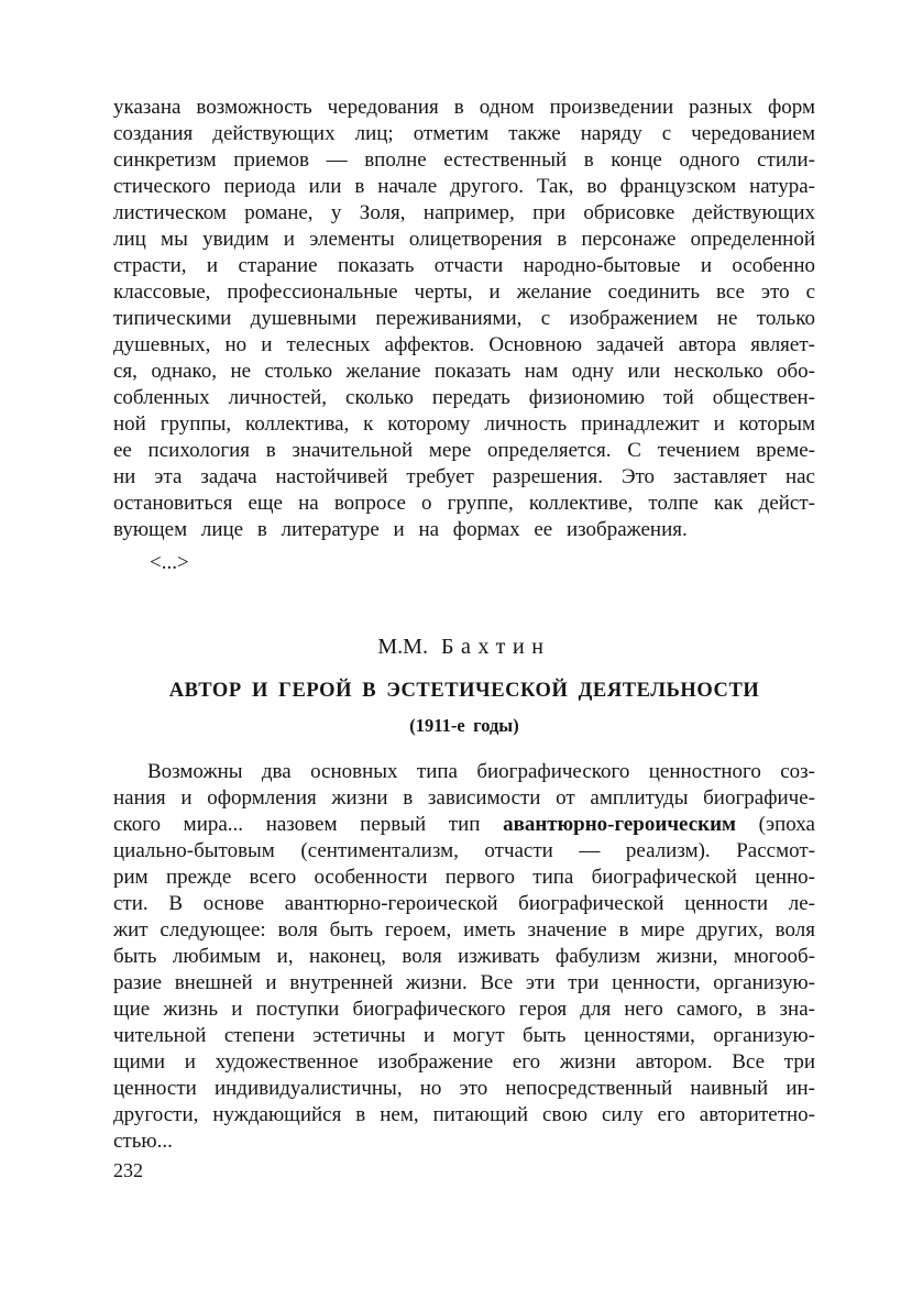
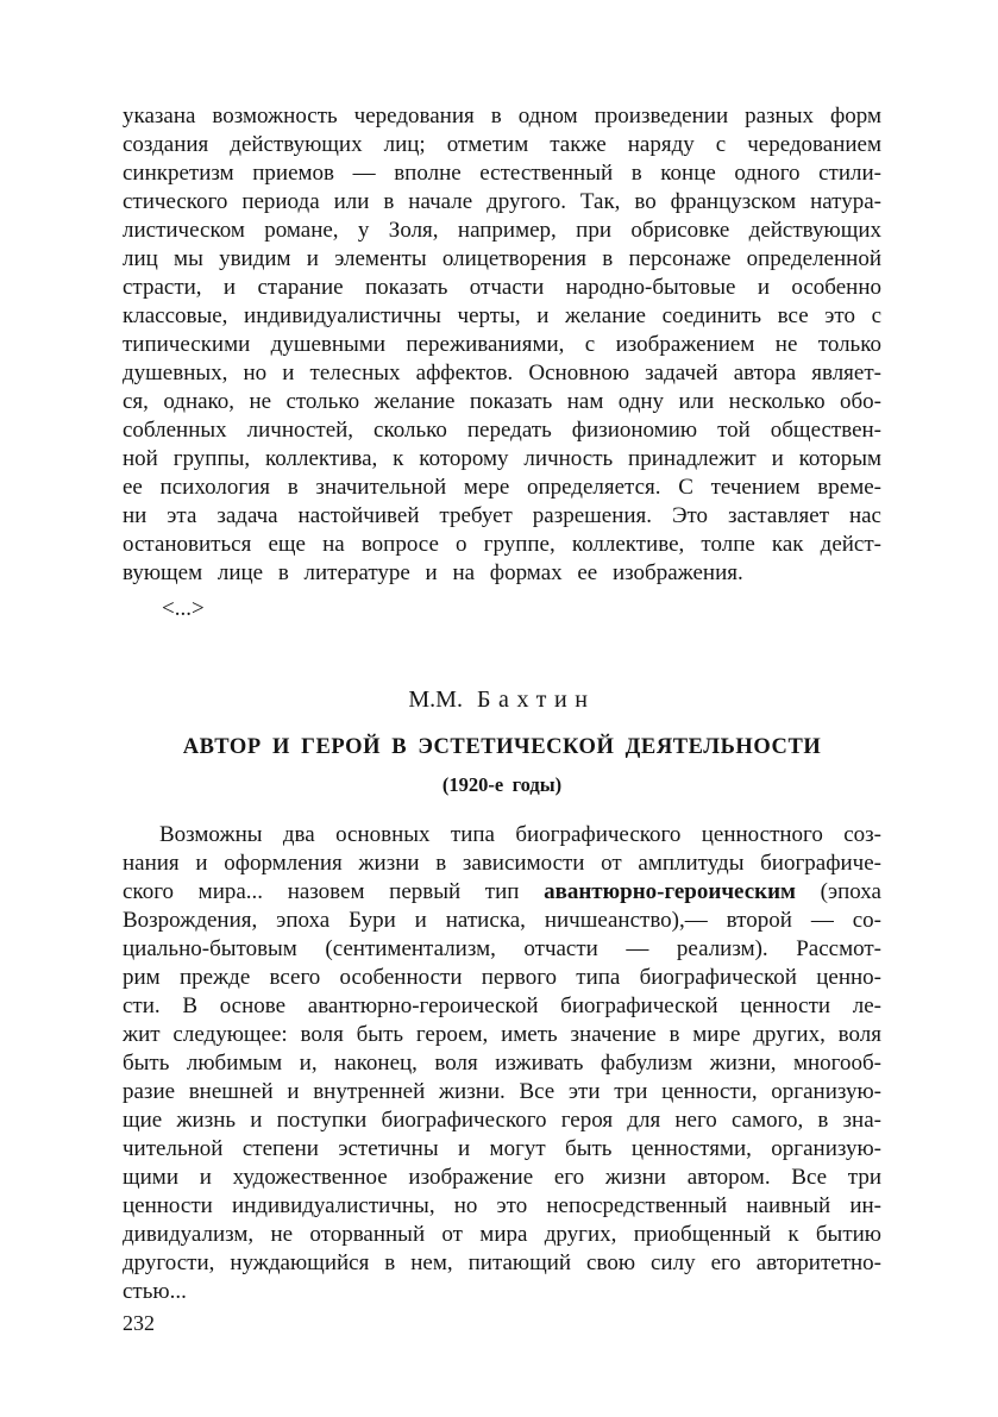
  указана возможность чередования в одном произведении разных форм
  создания действующих лиц; отметим также наряду с чередованием
  синкретизм приемов — вполне естественный в конце одного стили-
  стического периода или в начале другого. Так, во французском натура-
  листическом романе, у Золя, например, при обрисовке действующих
  лиц мы увидим и элементы олицетворения в персонаже определенной
  страсти, и старание показать отчасти народно-бытовые и особенно
- классовые, профессиональные черты, и желание соединить все это с
+ классовые, индивидуалистичны черты, и желание соединить все это с
  типическими душевными переживаниями, с изображением не только
  душевных, но и телесных аффектов. Основною задачей автора являет-
  ся, однако, не столько желание показать нам одну или несколько обо-
  собленных личностей, сколько передать физиономию той обществен-
  ной группы, коллектива, к которому личность принадлежит и которым
  ее психология в значительной мере определяется. С течением време-
  ни эта задача настойчивей требует разрешения. Это заставляет нас
  остановиться еще на вопросе о группе, коллективе, толпе как дейст-
  вующем лице в литературе и на формах ее изображения.
  <...>
  М.М. Бахтин
  АВТОР И ГЕРОЙ В ЭСТЕТИЧЕСКОЙ ДЕЯТЕЛЬНОСТИ
- (1911-е годы)
+ (1920-е годы)
  Возможны два основных типа биографического ценностного соз-
  нания и оформления жизни в зависимости от амплитуды биографиче-
  ского мира... назовем первый тип авантюрно-героическим (эпоха
+ Возрождения, эпоха Бури и натиска, ничшеанство),— второй — со-
  циально-бытовым (сентиментализм, отчасти — реализм). Рассмот-
  рим прежде всего особенности первого типа биографической ценно-
  сти. В основе авантюрно-героической биографической ценности ле-
  жит следующее: воля быть героем, иметь значение в мире других, воля
  быть любимым и, наконец, воля изживать фабулизм жизни, многооб-
  разие внешней и внутренней жизни. Все эти три ценности, организую-
  щие жизнь и поступки биографического героя для него самого, в зна-
  чительной степени эстетичны и могут быть ценностями, организую-
  щими и художественное изображение его жизни автором. Все три
  ценности индивидуалистичны, но это непосредственный наивный ин-
+ дивидуализм, не оторванный от мира других, приобщенный к бытию
  другости, нуждающийся в нем, питающий свою силу его авторитетно-
  стью...
  232
